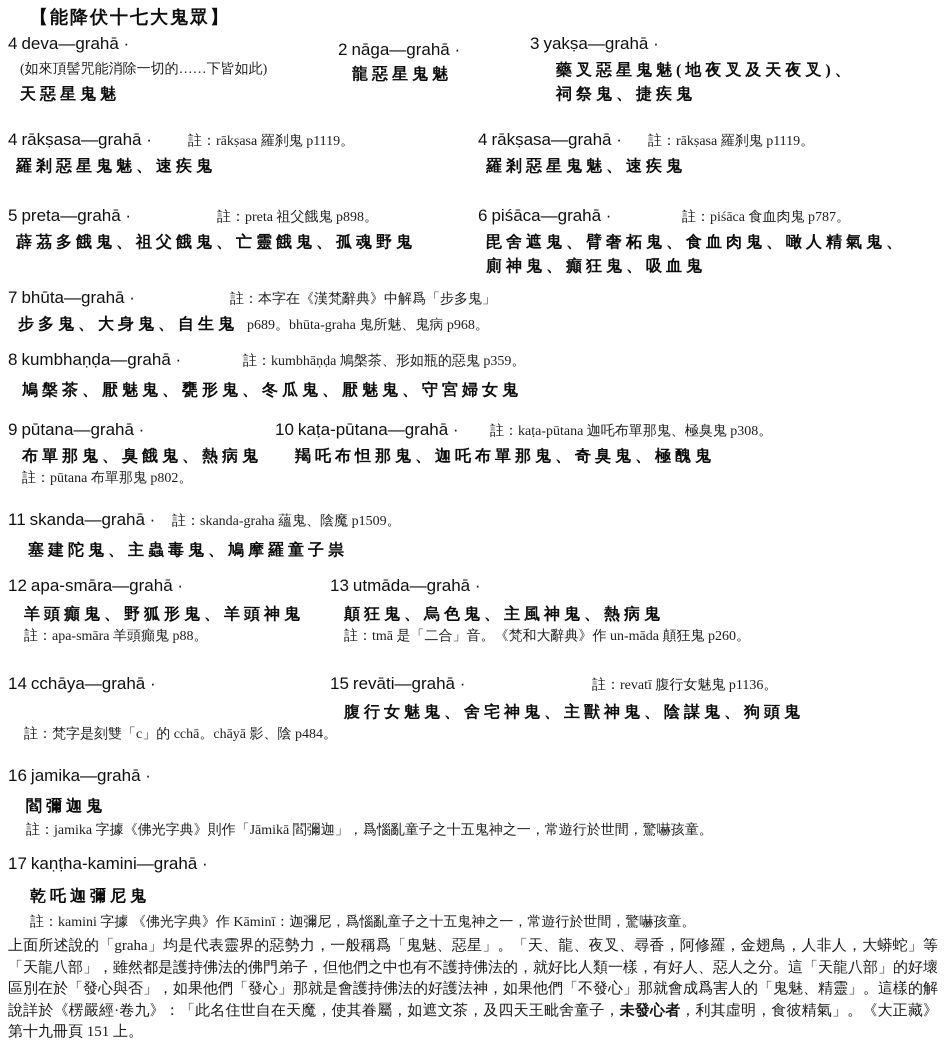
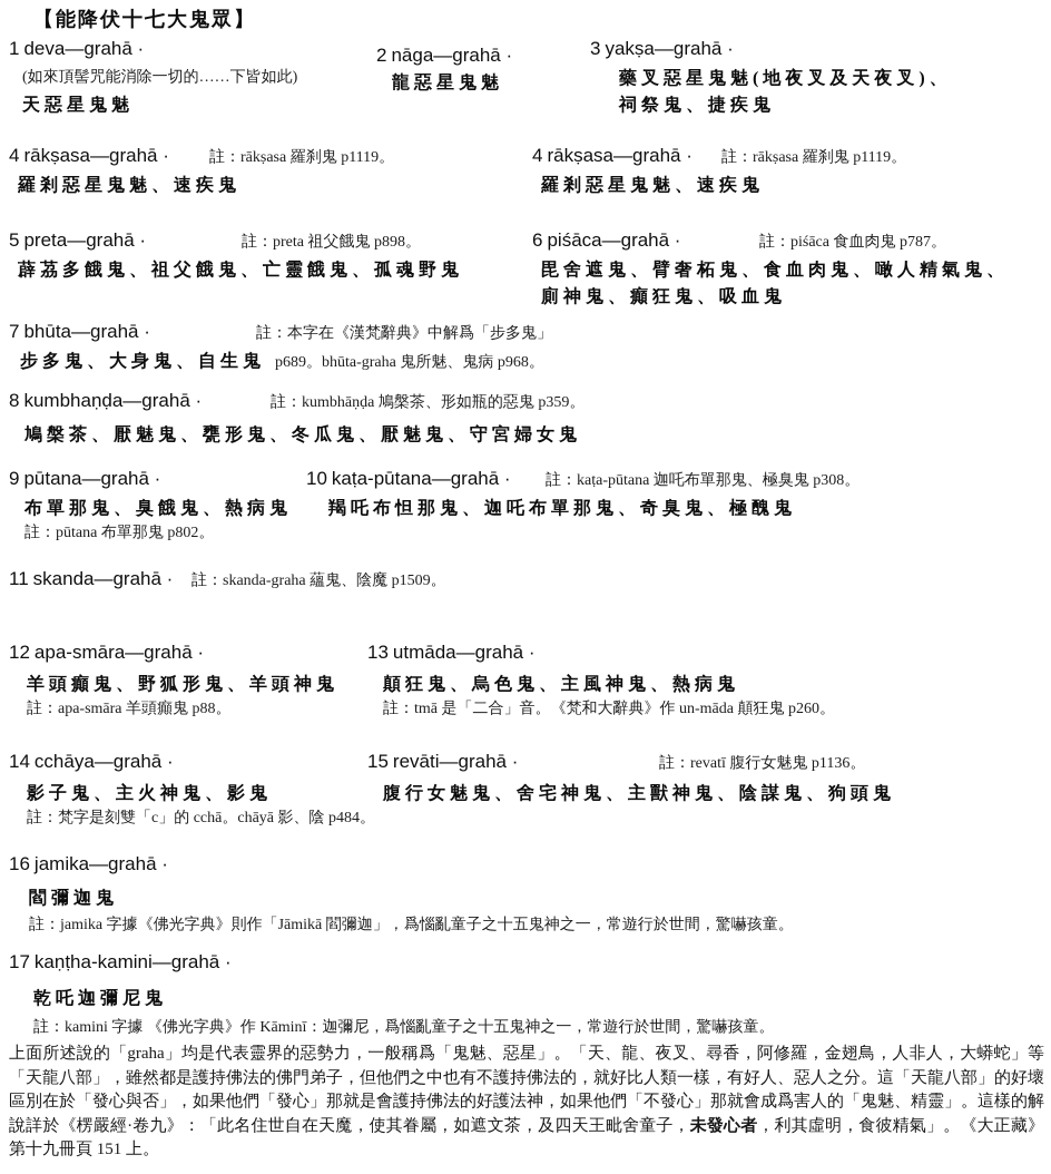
  【能降伏十七大鬼眾】
- 4 deva—grahā ·
+ 1 deva—grahā ·
  (如來頂髻咒能消除一切的……下皆如此)
  天惡星鬼魅
  2 nāga—grahā ·
  龍惡星鬼魅
  3 yakṣa—grahā ·
  藥叉惡星鬼魅(地夜叉及天夜叉)、
  祠祭鬼、捷疾鬼
  4 rākṣasa—grahā ·
  註：rākṣasa 羅刹鬼 p1119。
  羅剎惡星鬼魅、速疾鬼
  4 rākṣasa—grahā ·
  註：rākṣasa 羅刹鬼 p1119。
  羅剎惡星鬼魅、速疾鬼
  5 preta—grahā ·
  註：preta 祖父餓鬼 p898。
  薜茘多餓鬼、祖父餓鬼、亡靈餓鬼、孤魂野鬼
  6 piśāca—grahā ·
  註：piśāca 食血肉鬼 p787。
  毘舍遮鬼、臂奢柘鬼、食血肉鬼、噉人精氣鬼、
  廁神鬼、癲狂鬼、吸血鬼
  7 bhūta—grahā ·
  註：本字在《漢梵辭典》中解爲「步多鬼」
  步多鬼、大身鬼、自生鬼
  p689。bhūta-graha 鬼所魅、鬼病 p968。
  8 kumbhaṇḍa—grahā ·
  註：kumbhāṇḍa 鳩槃茶、形如瓶的惡鬼 p359。
  鳩槃茶、厭魅鬼、甕形鬼、冬瓜鬼、厭魅鬼、守宮婦女鬼
  9 pūtana—grahā ·
  布單那鬼、臭餓鬼、熱病鬼
  註：pūtana 布單那鬼 p802。
  10 kaṭa-pūtana—grahā ·
  註：kaṭa-pūtana 迦吒布單那鬼、極臭鬼 p308。
  羯吒布怛那鬼、迦吒布單那鬼、奇臭鬼、極醜鬼
  11 skanda—grahā ·
  註：skanda-graha 蘊鬼、陰魔 p1509。
- 塞建陀鬼、主蟲毒鬼、鳩摩羅童子祟
  12 apa-smāra—grahā ·
  羊頭癲鬼、野狐形鬼、羊頭神鬼
  註：apa-smāra 羊頭癲鬼 p88。
  13 utmāda—grahā ·
  顛狂鬼、烏色鬼、主風神鬼、熱病鬼
  註：tmā 是「二合」音。《梵和大辭典》作 un-māda 顛狂鬼 p260。
  14 cchāya—grahā ·
+ 影子鬼、主火神鬼、影鬼
  註：梵字是刻雙「c」的 cchā。chāyā 影、陰 p484。
  15 revāti—grahā ·
  註：revatī 腹行女魅鬼 p1136。
  腹行女魅鬼、舍宅神鬼、主獸神鬼、陰謀鬼、狗頭鬼
  16 jamika—grahā ·
  閻彌迦鬼
  註：jamika 字據《佛光字典》則作「Jāmikā 閻彌迦」，爲惱亂童子之十五鬼神之一，常遊行於世間，驚嚇孩童。
  17 kaṇṭha-kamini—grahā ·
  乾吒迦彌尼鬼
  註：kamini 字據 《佛光字典》作 Kāminī：迦彌尼，爲惱亂童子之十五鬼神之一，常遊行於世間，驚嚇孩童。
  上面所述說的「graha」均是代表靈界的惡勢力，一般稱爲「鬼魅、惡星」。「天、龍、夜叉、尋香，阿修羅，金翅鳥，人非人，大蟒蛇」等「天龍八部」，雖然都是護持佛法的佛門弟子，但他們之中也有不護持佛法的，就好比人類一樣，有好人、惡人之分。這「天龍八部」的好壞區別在於「發心與否」，如果他們「發心」那就是會護持佛法的好護法神，如果他們「不發心」那就會成爲害人的「鬼魅、精靈」。這樣的解說詳於《楞嚴經·卷九》：「此名住世自在天魔，使其眷屬，如遮文茶，及四天王毗舍童子，未發心者，利其虛明，食彼精氣」。《大正藏》第十九冊頁 151 上。
